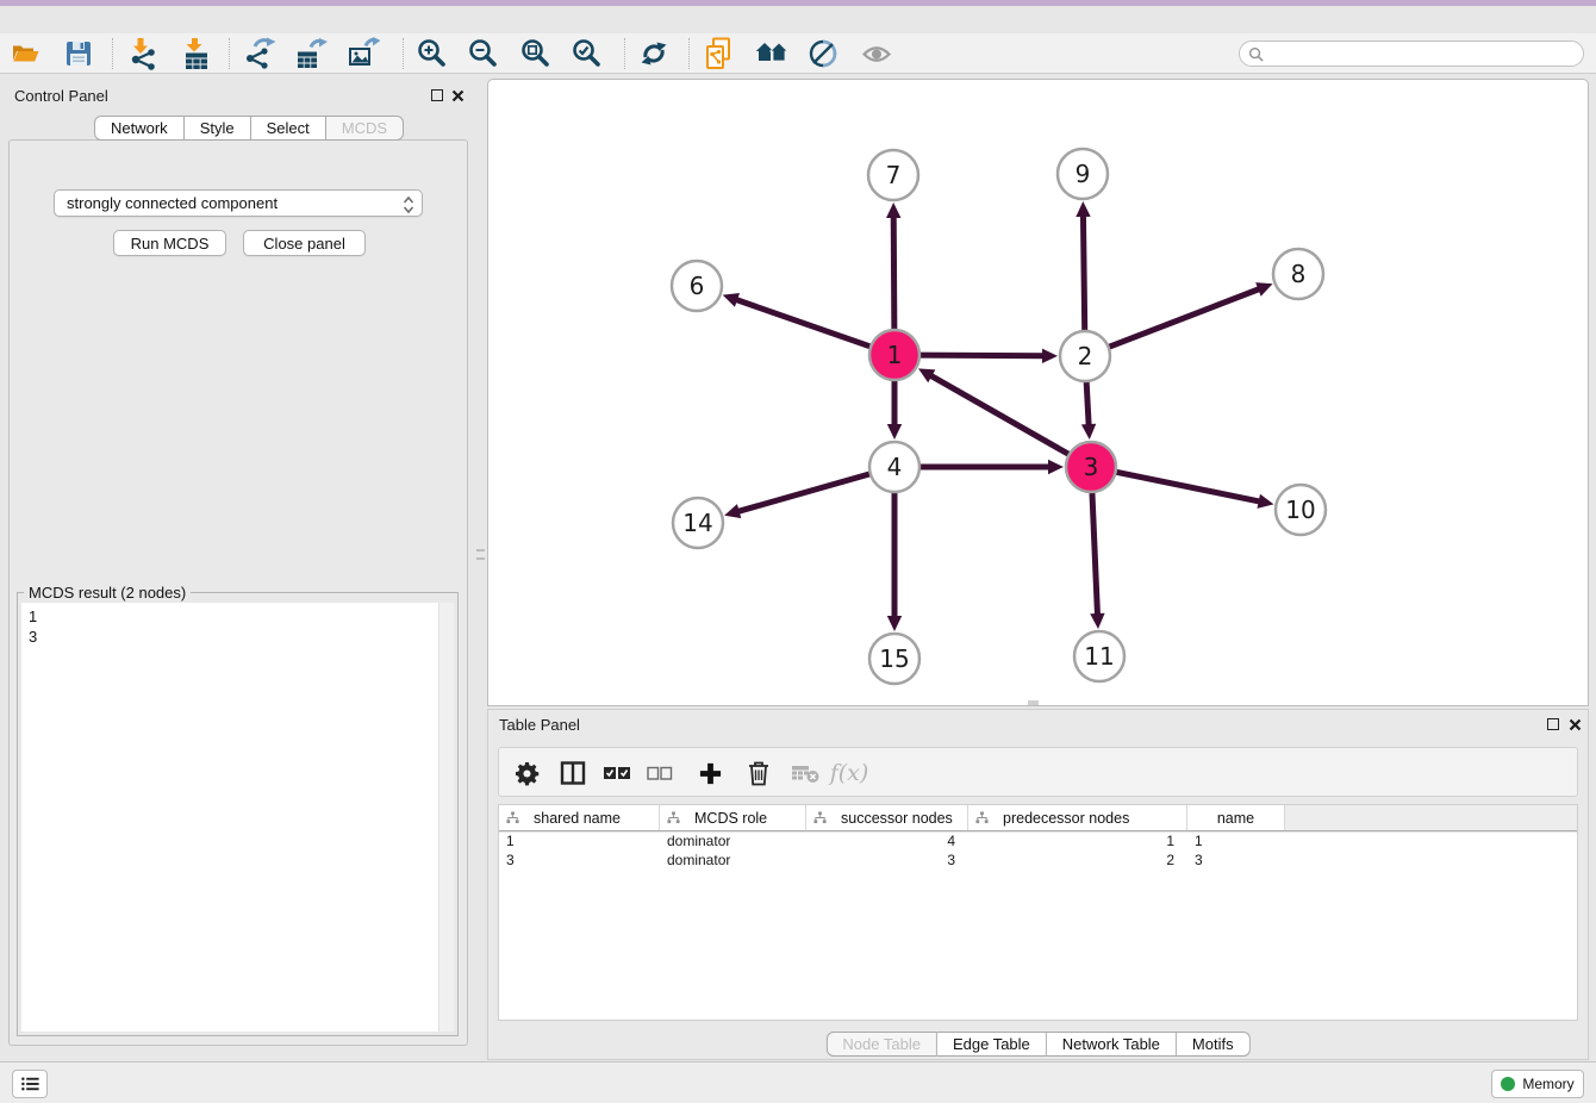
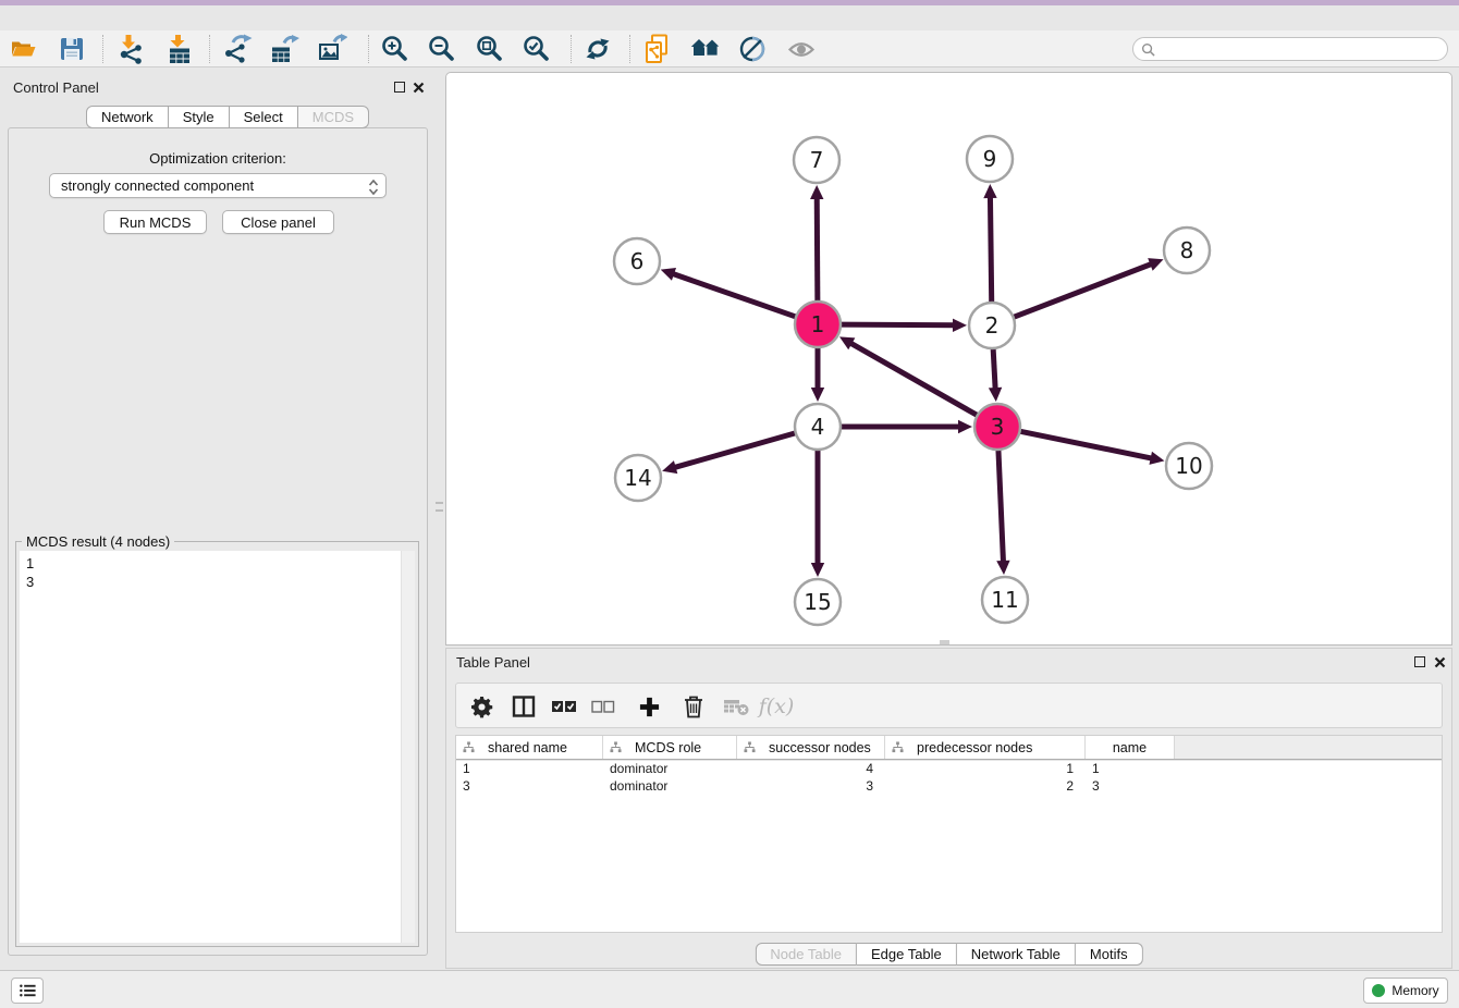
  Control Panel
  Network
  Style
  Select
  MCDS
+ Optimization criterion:
  strongly connected component
  Run MCDS
  Close panel
- MCDS result (2 nodes)
+ MCDS result (4 nodes)
  1
  3
  1
  2
  3
  4
  6
  7
  8
  9
  10
  11
  14
  15
  Table Panel
  f(x)
  shared name
  MCDS role
  successor nodes
  predecessor nodes
  name
  1
  dominator
  4
  1
  1
  3
  dominator
  3
  2
  3
  Node Table
  Edge Table
  Network Table
  Motifs
  Memory
